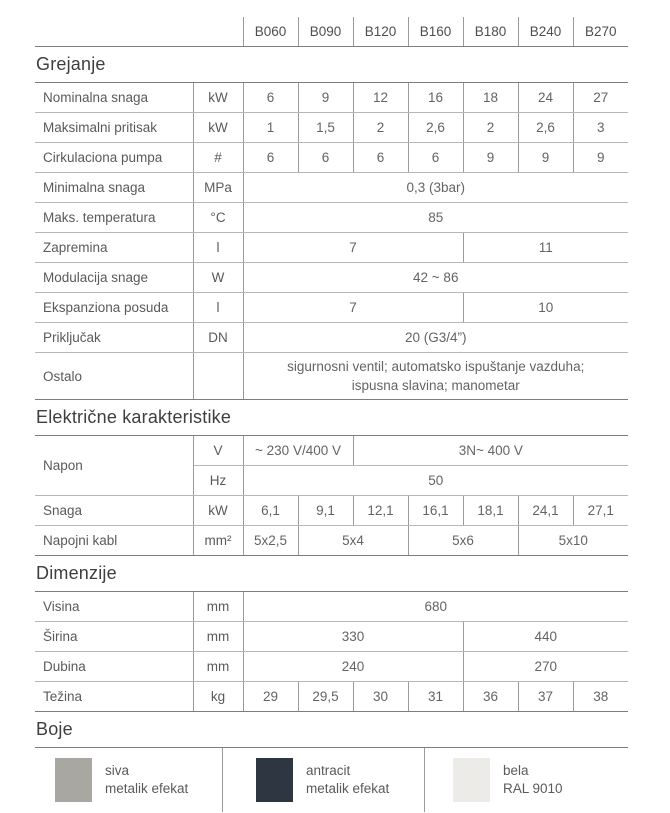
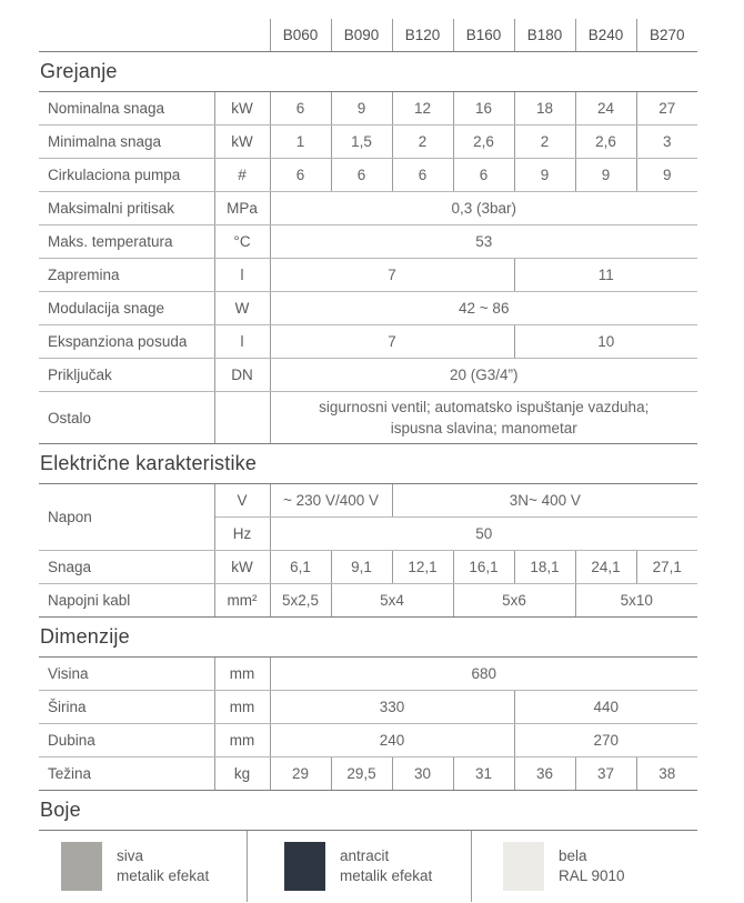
  	B060	B090	B120	B160	B180	B240	B270
  Grejanje
  Nominalna snaga	kW	6	9	12	16	18	24	27
- Maksimalni pritisak	kW	1	1,5	2	2,6	2	2,6	3
+ Minimalna snaga	kW	1	1,5	2	2,6	2	2,6	3
  Cirkulaciona pumpa	#	6	6	6	6	9	9	9
- Minimalna snaga	MPa	0,3 (3bar)
+ Maksimalni pritisak	MPa	0,3 (3bar)
- Maks. temperatura	°C	85
+ Maks. temperatura	°C	53
  Zapremina	l	7	11
  Modulacija snage	W	42 ~ 86
  Ekspanziona posuda	l	7	10
  Priključak	DN	20 (G3/4”)
  Ostalo		sigurnosni ventil; automatsko ispuštanje vazduha; ispusna slavina; manometar
  Električne karakteristike
  Napon	V	~ 230 V/400 V	3N~ 400 V
  Hz	50
  Snaga	kW	6,1	9,1	12,1	16,1	18,1	24,1	27,1
  Napojni kabl	mm²	5x2,5	5x4	5x6	5x10
  Dimenzije
  Visina	mm	680
  Širina	mm	330	440
  Dubina	mm	240	270
  Težina	kg	29	29,5	30	31	36	37	38
  Boje
  siva
  metalik efekat
  antracit
  metalik efekat
  bela
  RAL 9010
